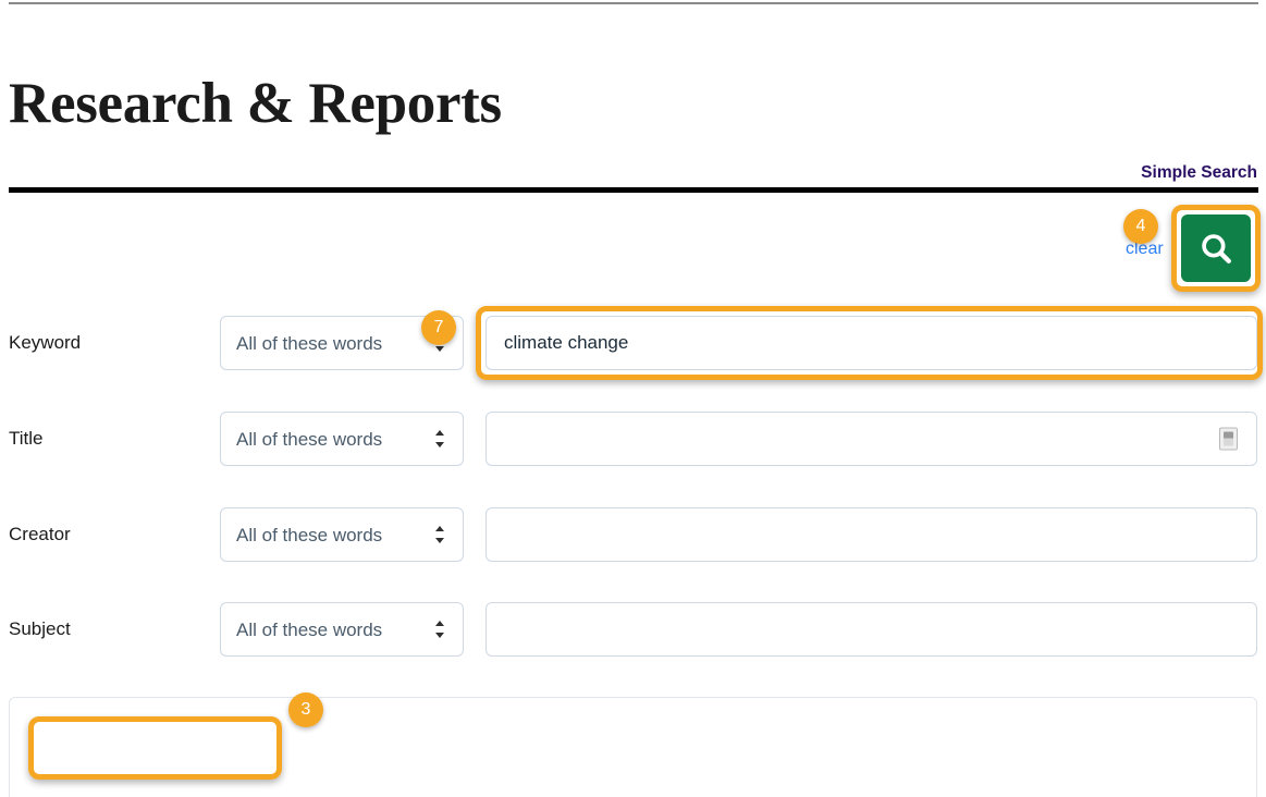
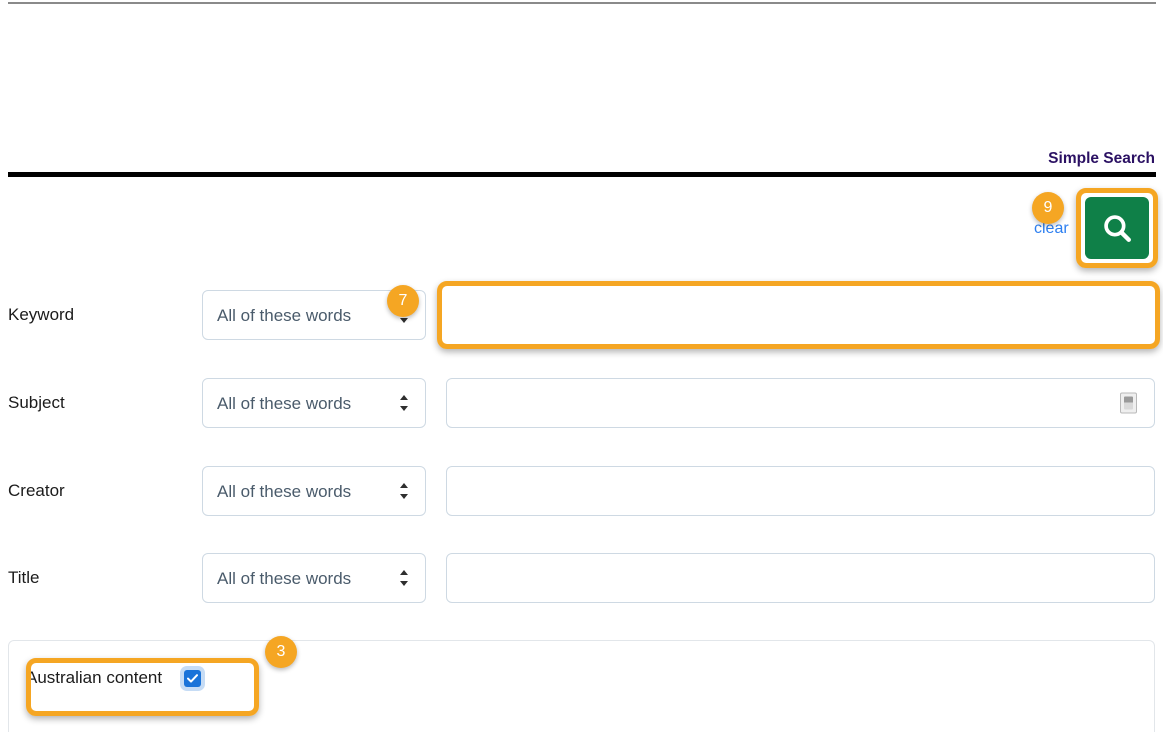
- Research & Reports
  Simple Search
  clear
- 4
+ 9
  Keyword
  All of these words
- climate change
  7
- Title
+ Subject
  All of these words
  Creator
  All of these words
- Subject
+ Title
  All of these words
+ Australian content
  3
